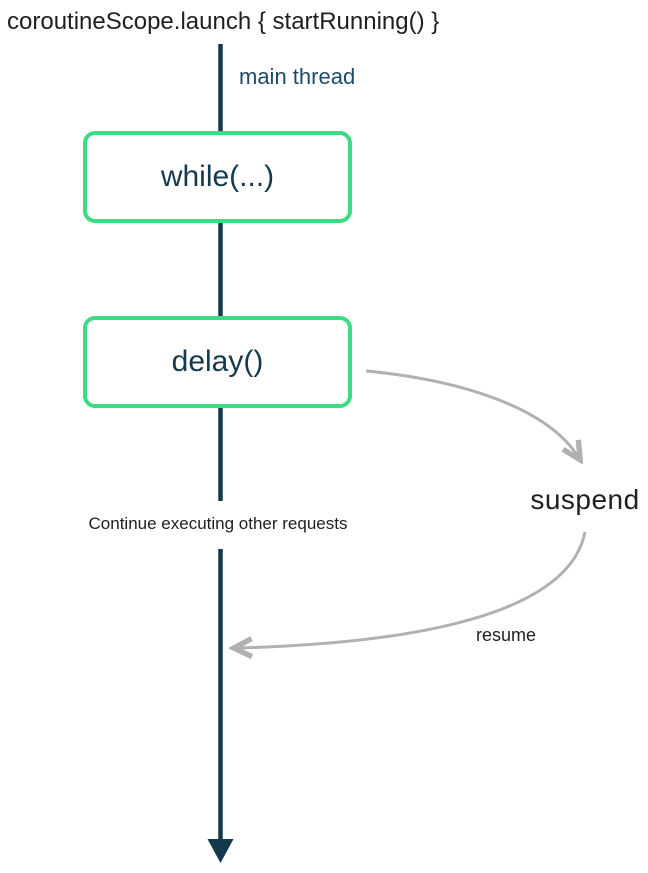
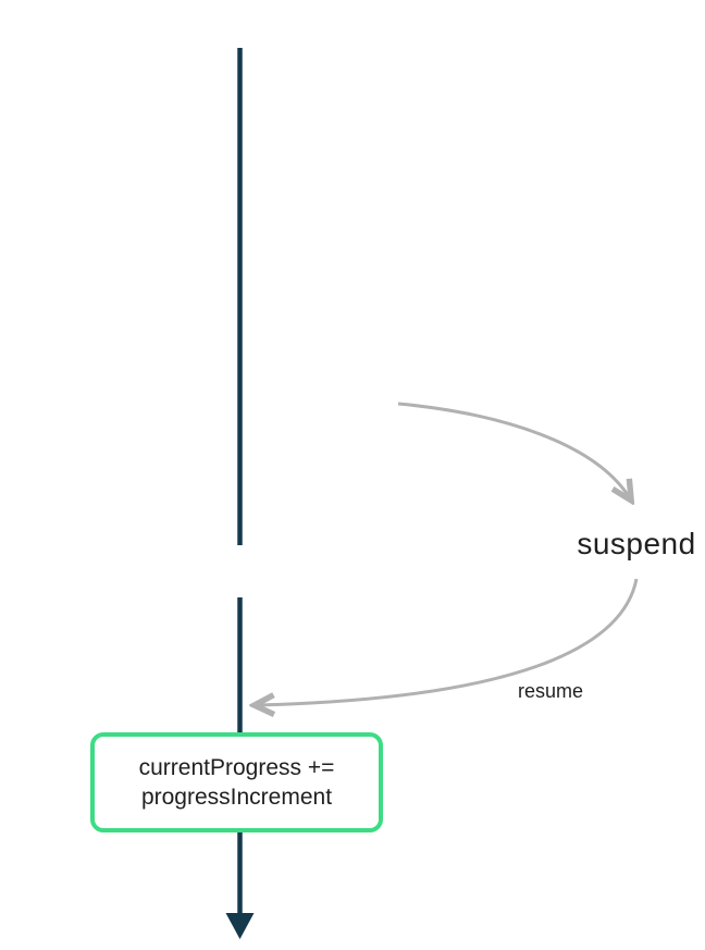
- coroutineScope.launch { startRunning() }
- main thread
- while(...)
- delay()
- Continue executing other requests
  suspend
  resume
+ currentProgress +=
+ progressIncrement
